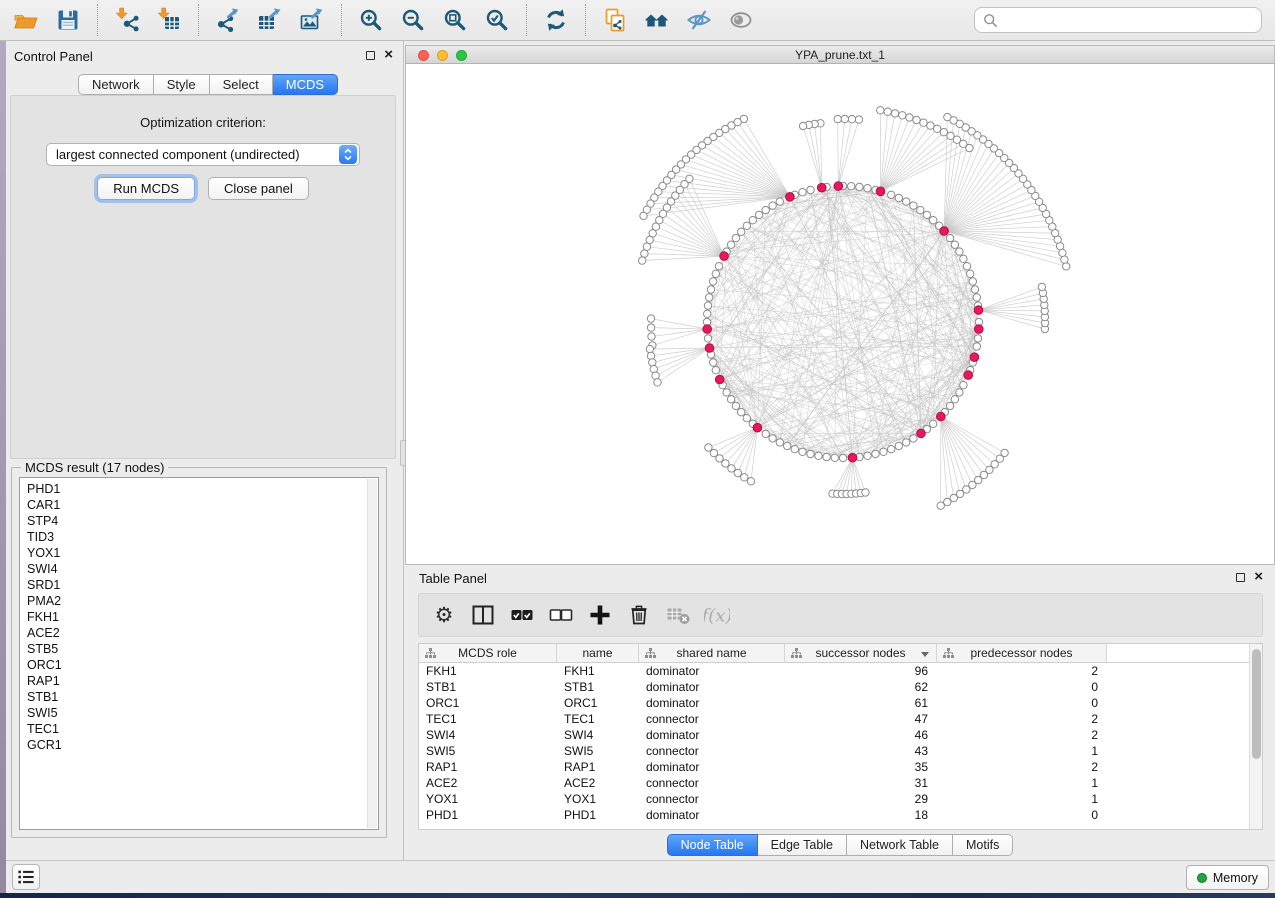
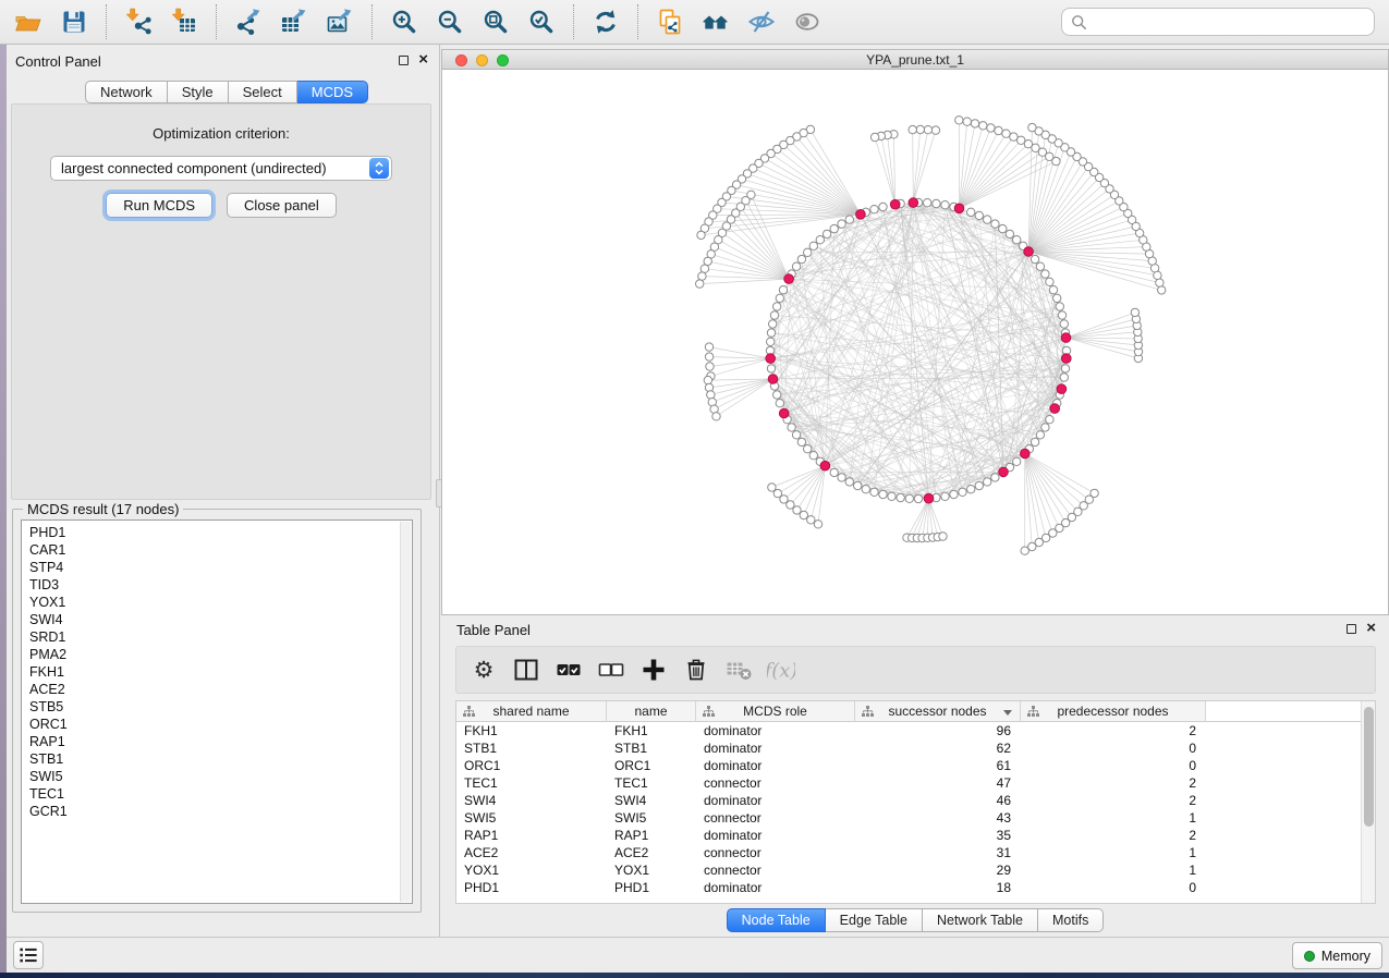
  Control Panel
  ×
  Network
  Style
  Select
  MCDS
  Optimization criterion:
  largest connected component (undirected)
  Run MCDS
  Close panel
  MCDS result (17 nodes)
  PHD1
  CAR1
  STP4
  TID3
  YOX1
  SWI4
  SRD1
  PMA2
  FKH1
  ACE2
  STB5
  ORC1
  RAP1
  STB1
  SWI5
  TEC1
  GCR1
  YPA_prune.txt_1
  Table Panel
  ×
  ⚙
  f(x)
- MCDS role
+ shared name
  name
- shared name
+ MCDS role
  successor nodes
  predecessor nodes
  FKH1
  FKH1
  dominator
  96
  2
  STB1
  STB1
  dominator
  62
  0
  ORC1
  ORC1
  dominator
  61
  0
  TEC1
  TEC1
  connector
  47
  2
  SWI4
  SWI4
  dominator
  46
  2
  SWI5
  SWI5
  connector
  43
  1
  RAP1
  RAP1
  dominator
  35
  2
  ACE2
  ACE2
  connector
  31
  1
  YOX1
  YOX1
  connector
  29
  1
  PHD1
  PHD1
  dominator
  18
  0
  Node Table
  Edge Table
  Network Table
  Motifs
  Memory
